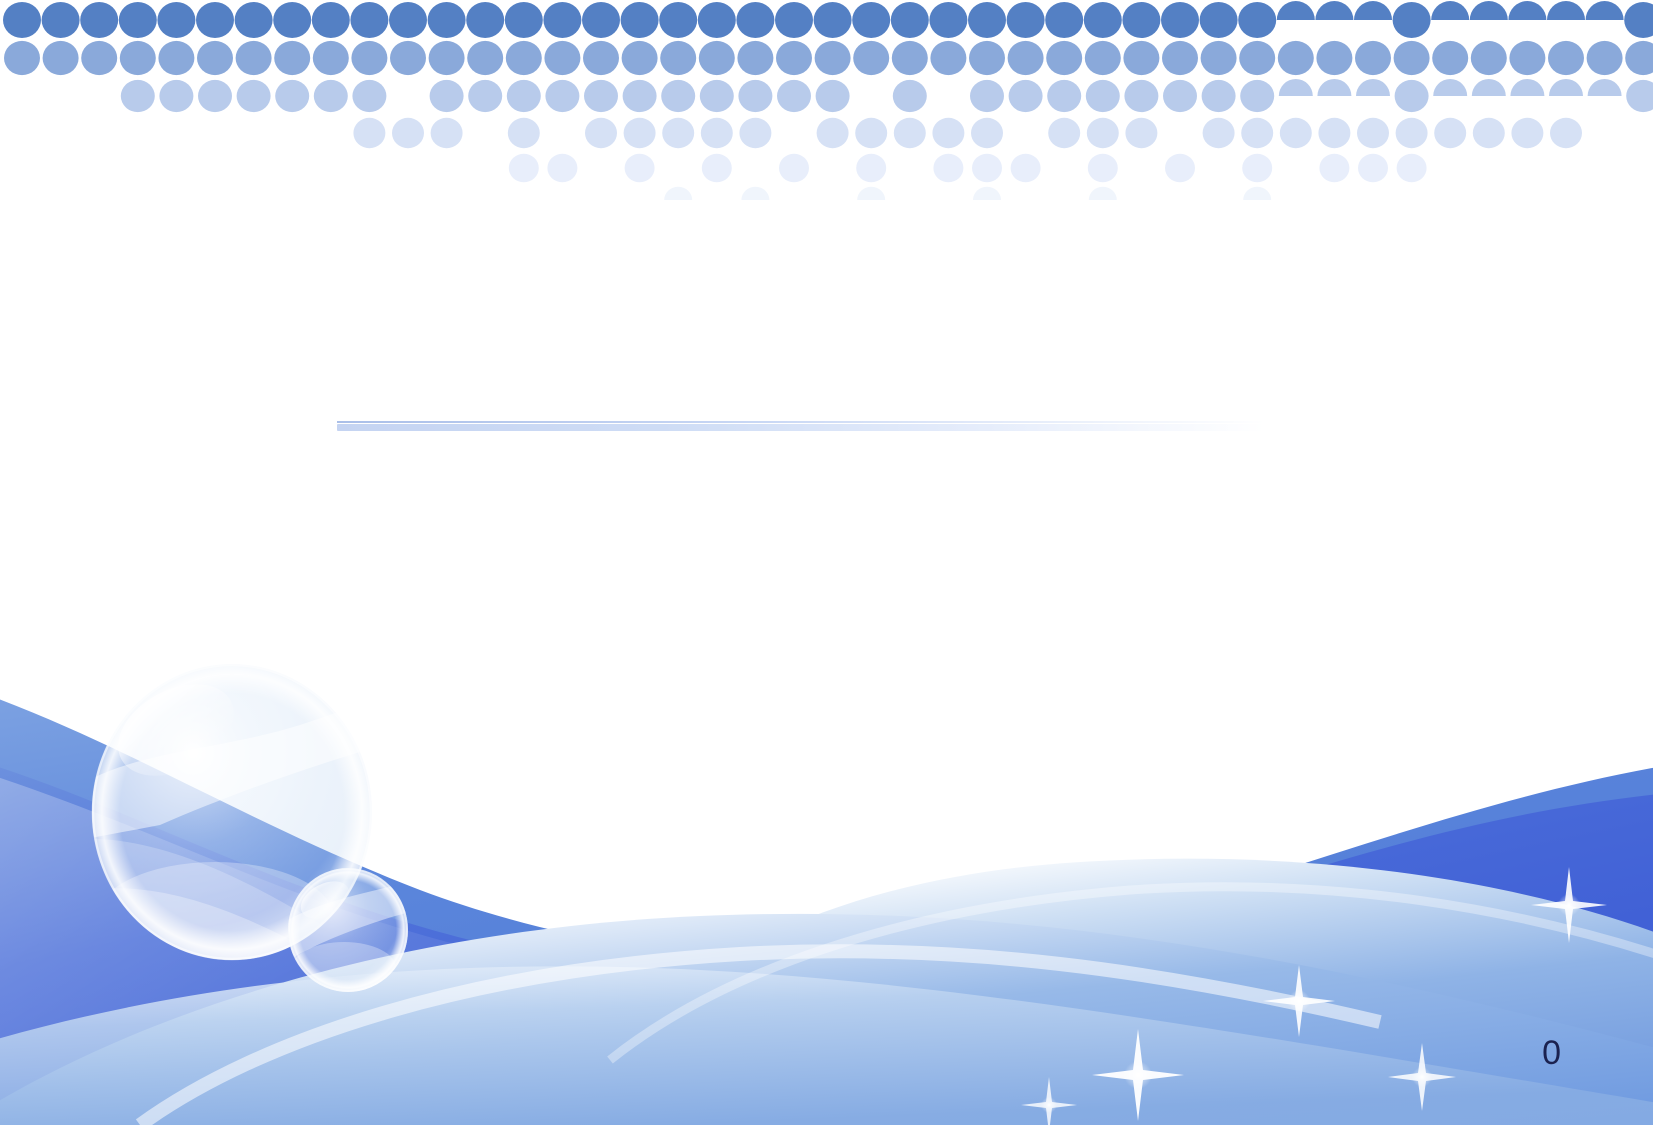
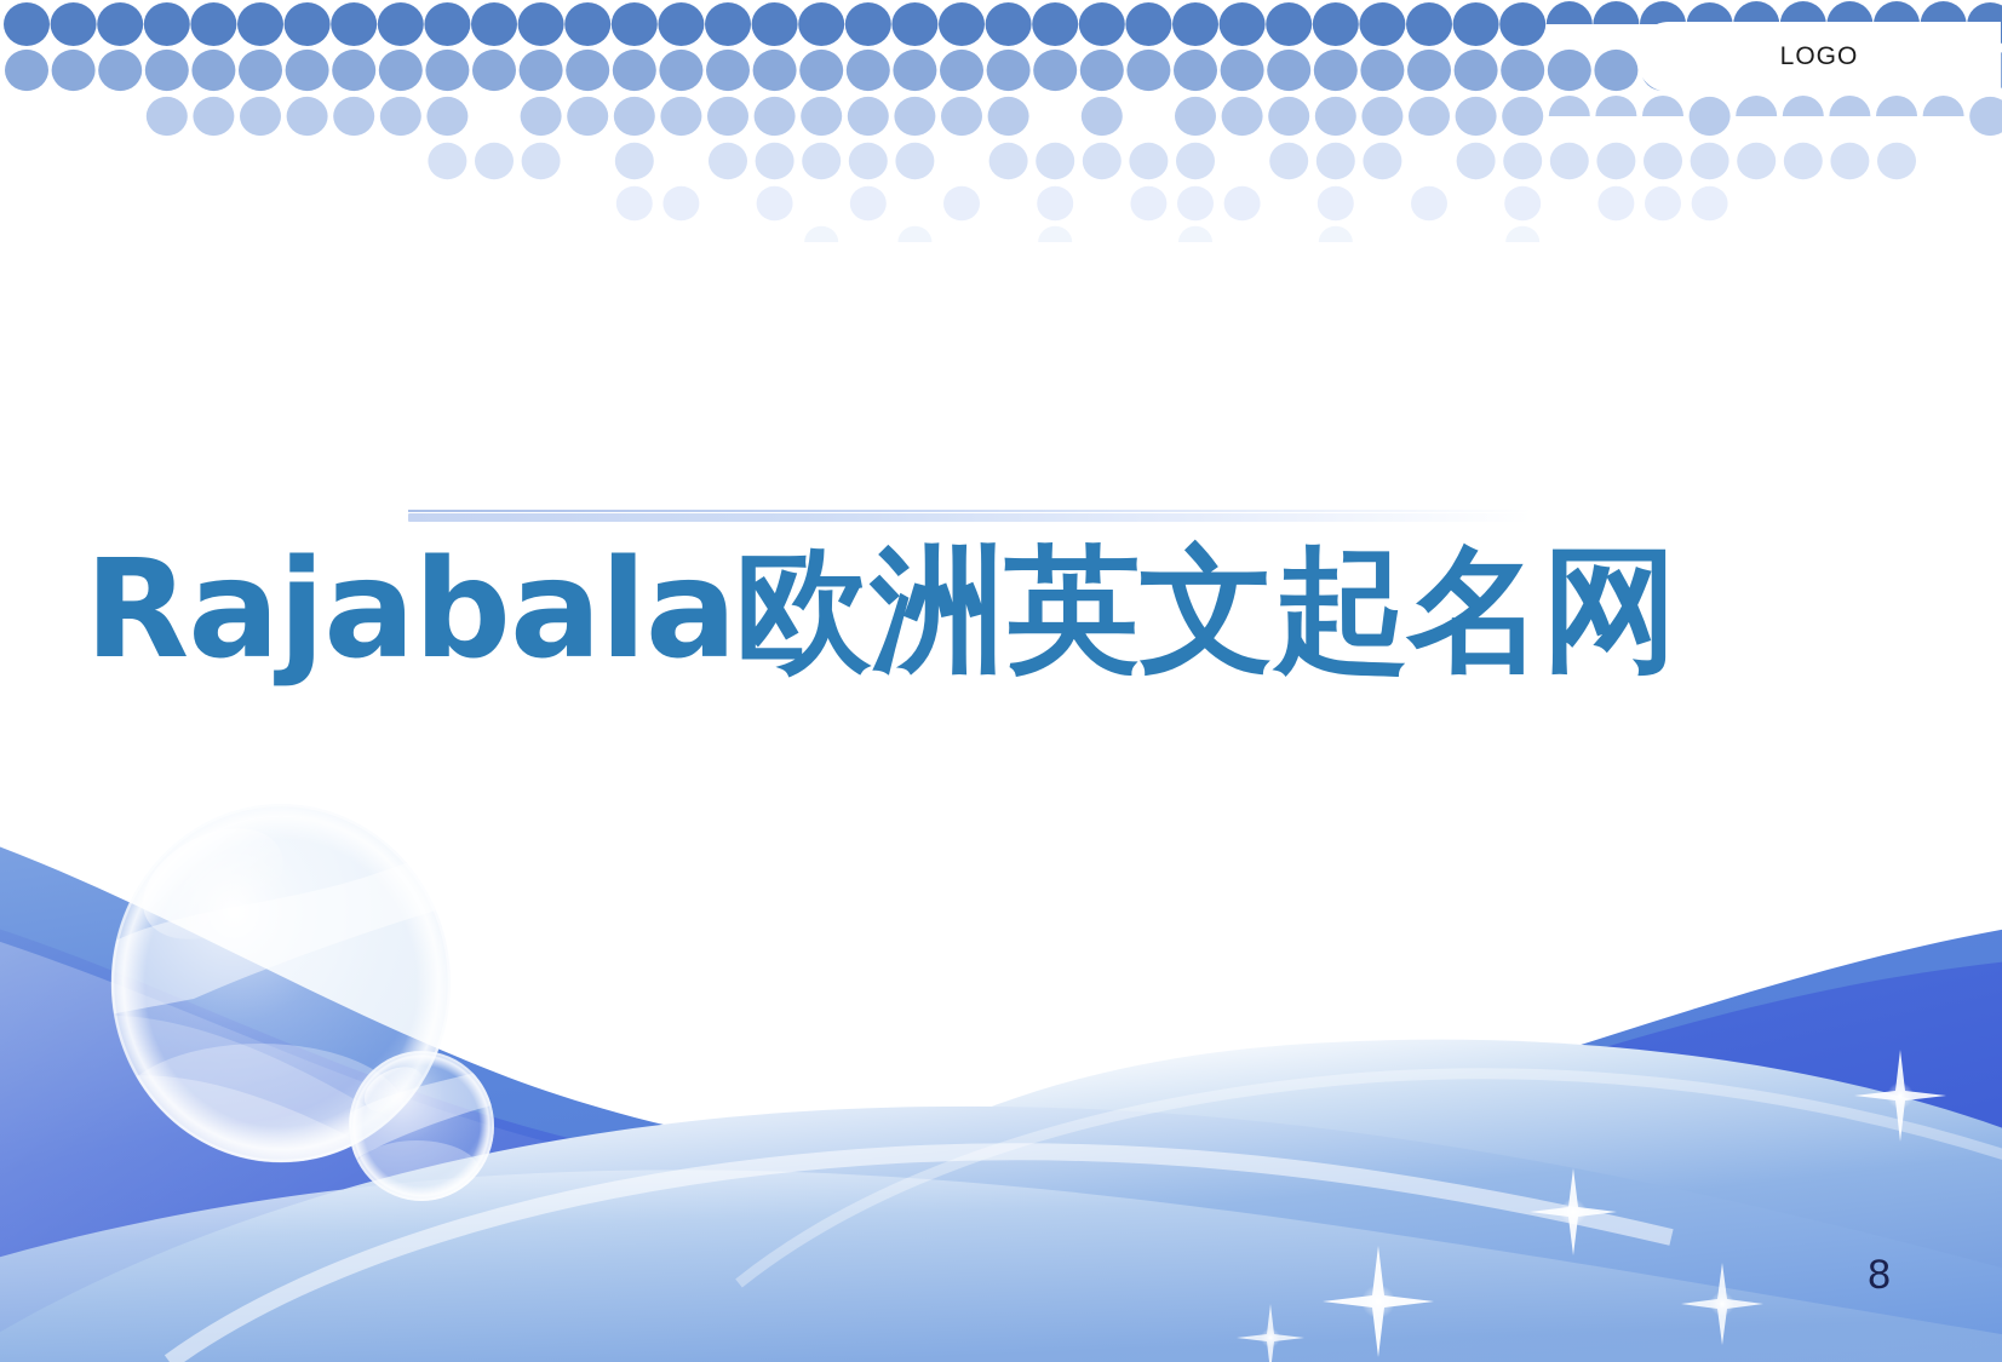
+ LOGO
+ Rajabala欧洲英文起名网
- 0
+ 8
